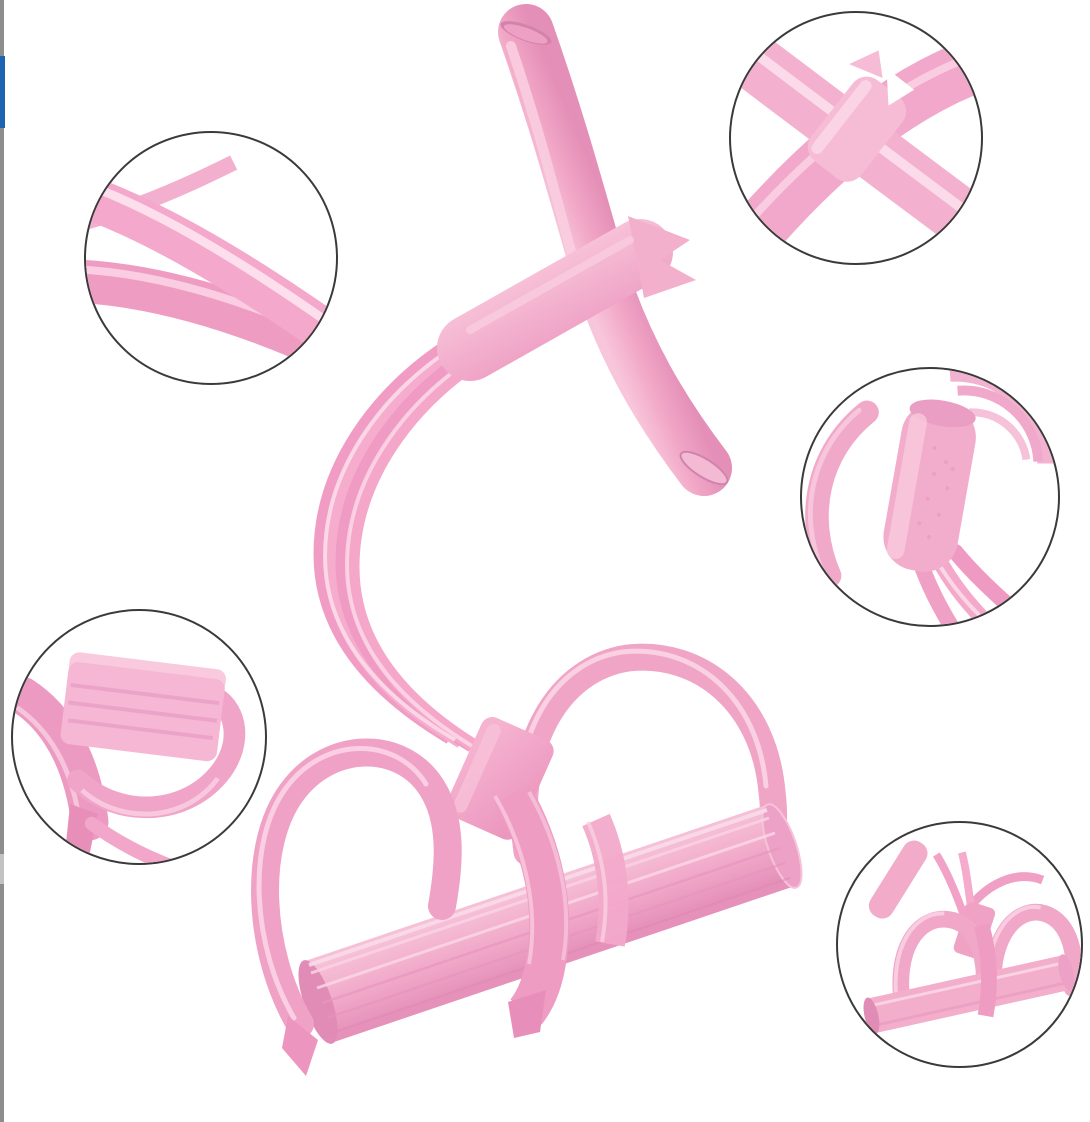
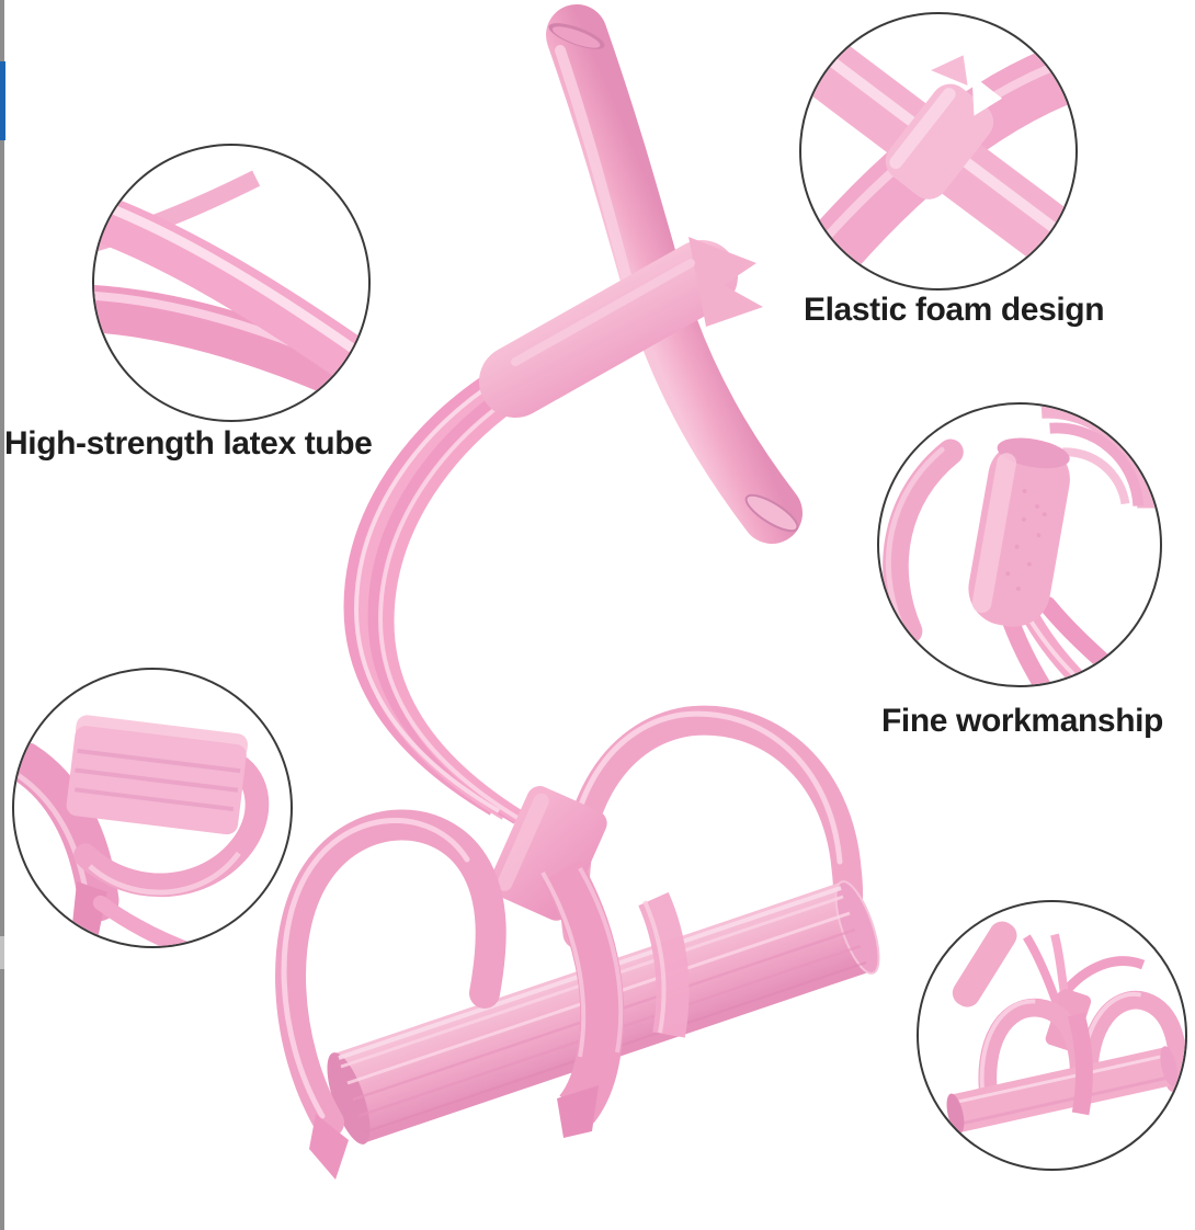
+ High-strength latex tube
+ Elastic foam design
+ Fine workmanship
